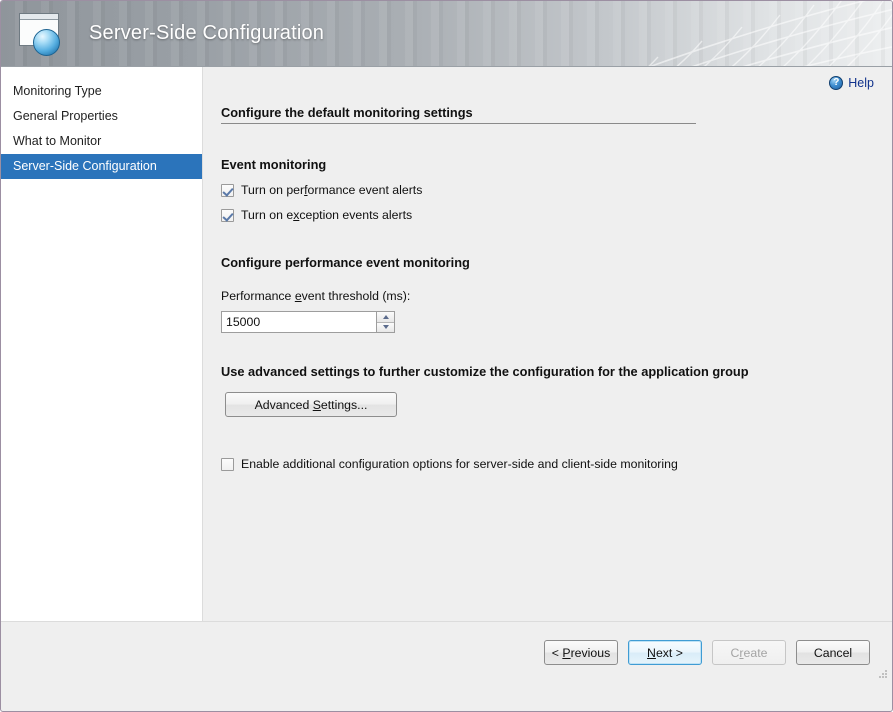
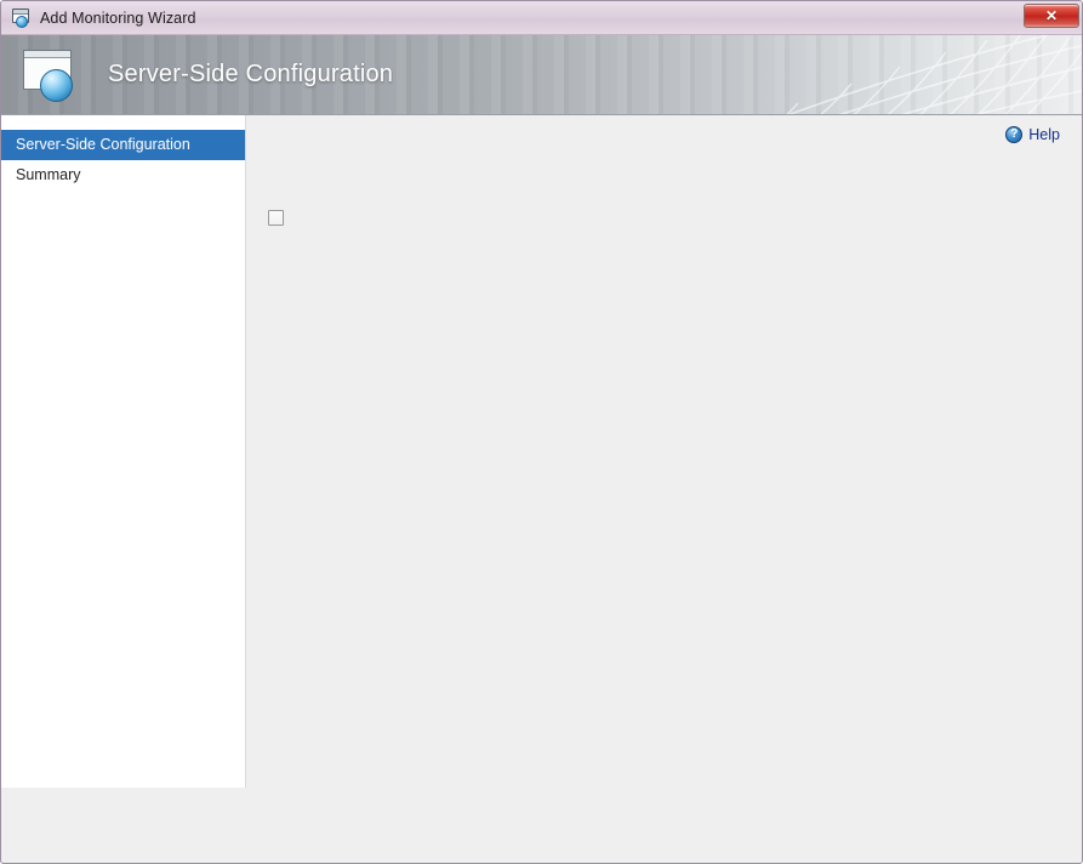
+ Add Monitoring Wizard
+ ✕
  Server-Side Configuration
- Monitoring Type
- General Properties
- What to Monitor
  Server-Side Configuration
+ Summary
  ?
  Help
- Configure the default monitoring settings
- Event monitoring
- Turn on performance event alerts
- Turn on exception events alerts
- Configure performance event monitoring
- Performance event threshold (ms):
- 15000
- Use advanced settings to further customize the configuration for the application group
- Advanced Settings...
- Enable additional configuration options for server-side and client-side monitoring
- < Previous
- Next >
- Create
- Cancel
